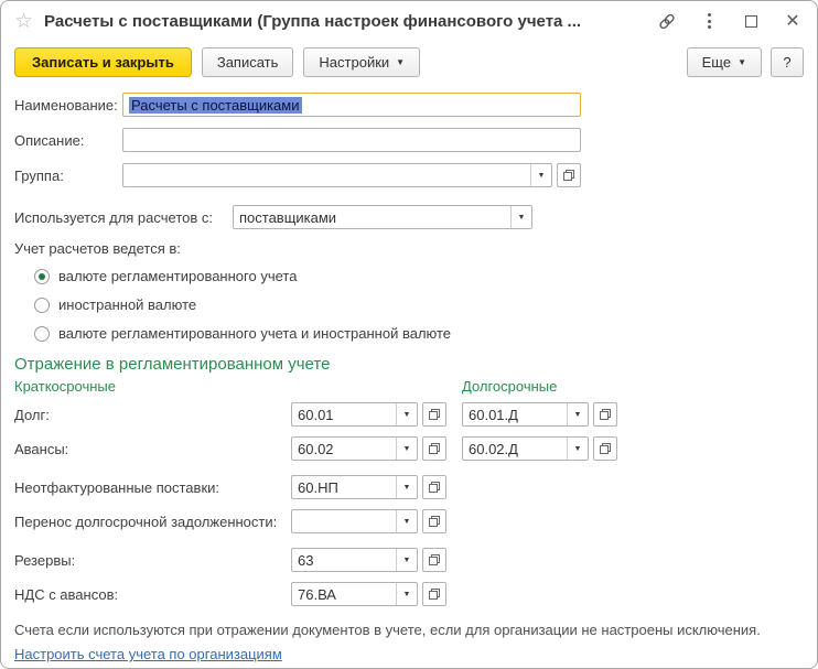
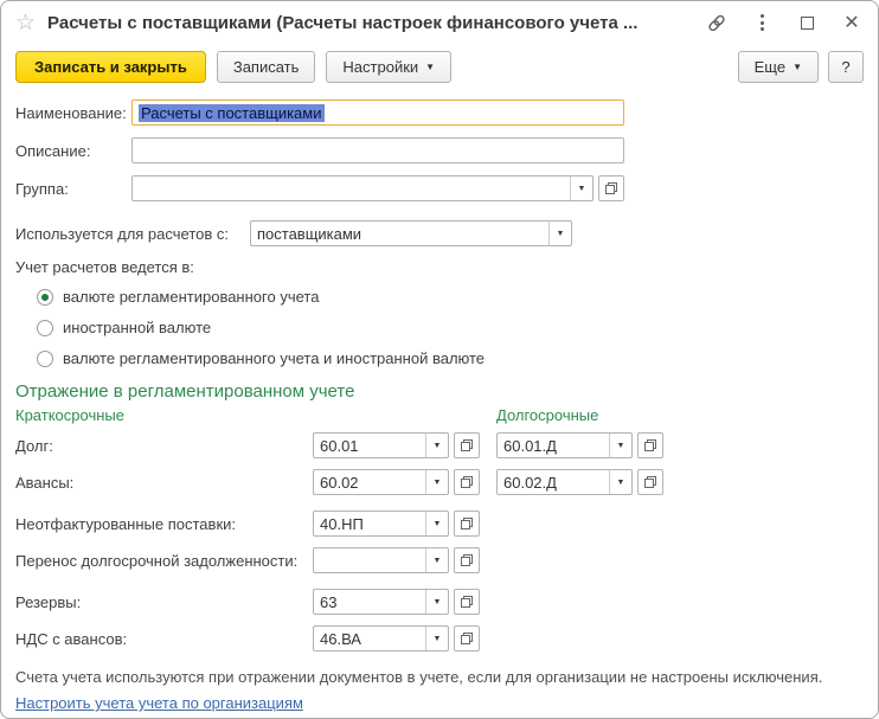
- Расчеты с поставщиками (Группа настроек финансового учета ...
+ Расчеты с поставщиками (Расчеты настроек финансового учета ...
  Записать и закрыть
  Записать
  Настройки
  Еще
  ?
  Наименование:
  Расчеты с поставщиками
  Описание:
  Группа:
  Используется для расчетов с:
  поставщиками
  Учет расчетов ведется в:
  валюте регламентированного учета
  иностранной валюте
  валюте регламентированного учета и иностранной валюте
  Отражение в регламентированном учете
  Краткосрочные
  Долгосрочные
  Долг:
  60.01
  60.01.Д
  Авансы:
  60.02
  60.02.Д
  Неотфактурованные поставки:
- 60.НП
+ 40.НП
  Перенос долгосрочной задолженности:
  Резервы:
  63
  НДС с авансов:
- 76.ВА
+ 46.ВА
- Счета если используются при отражении документов в учете, если для организации не настроены исключения.
+ Счета учета используются при отражении документов в учете, если для организации не настроены исключения.
- Настроить счета учета по организациям
+ Настроить учета учета по организациям
